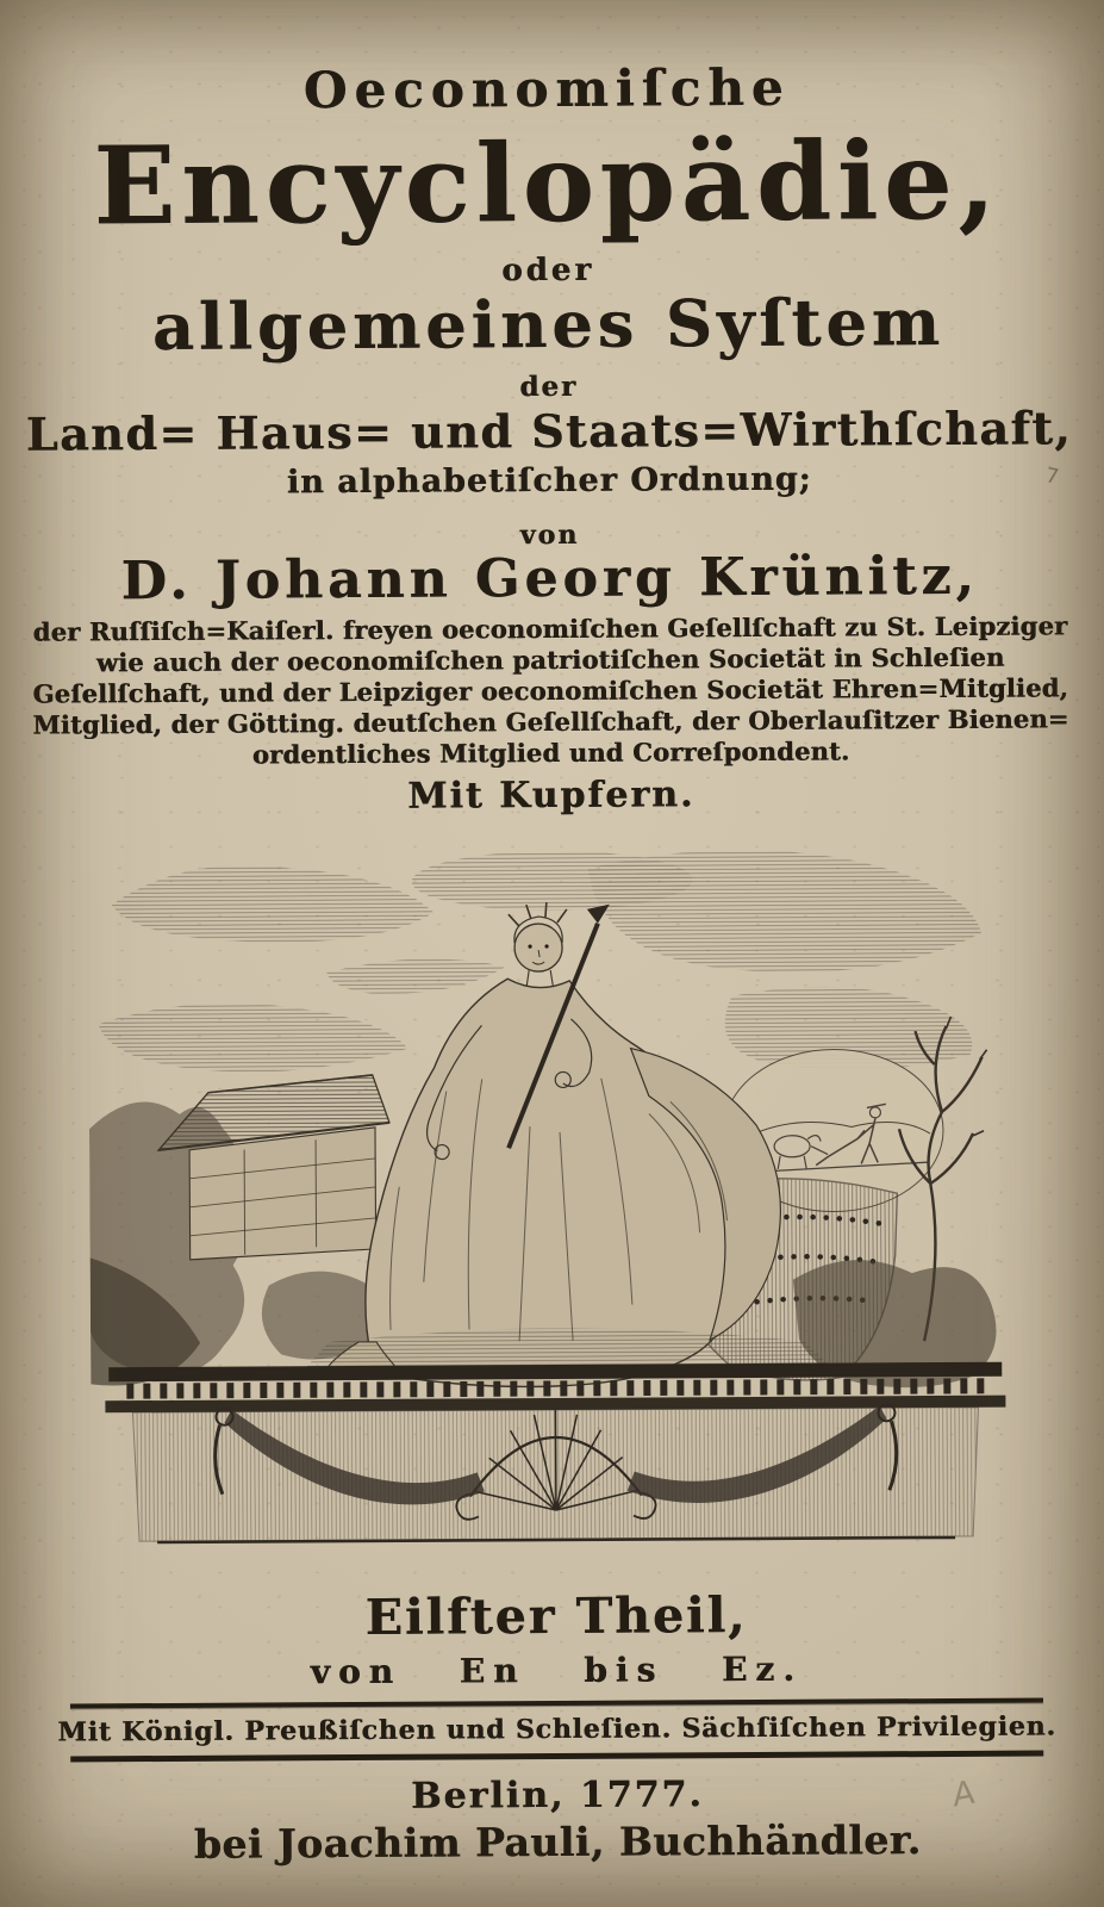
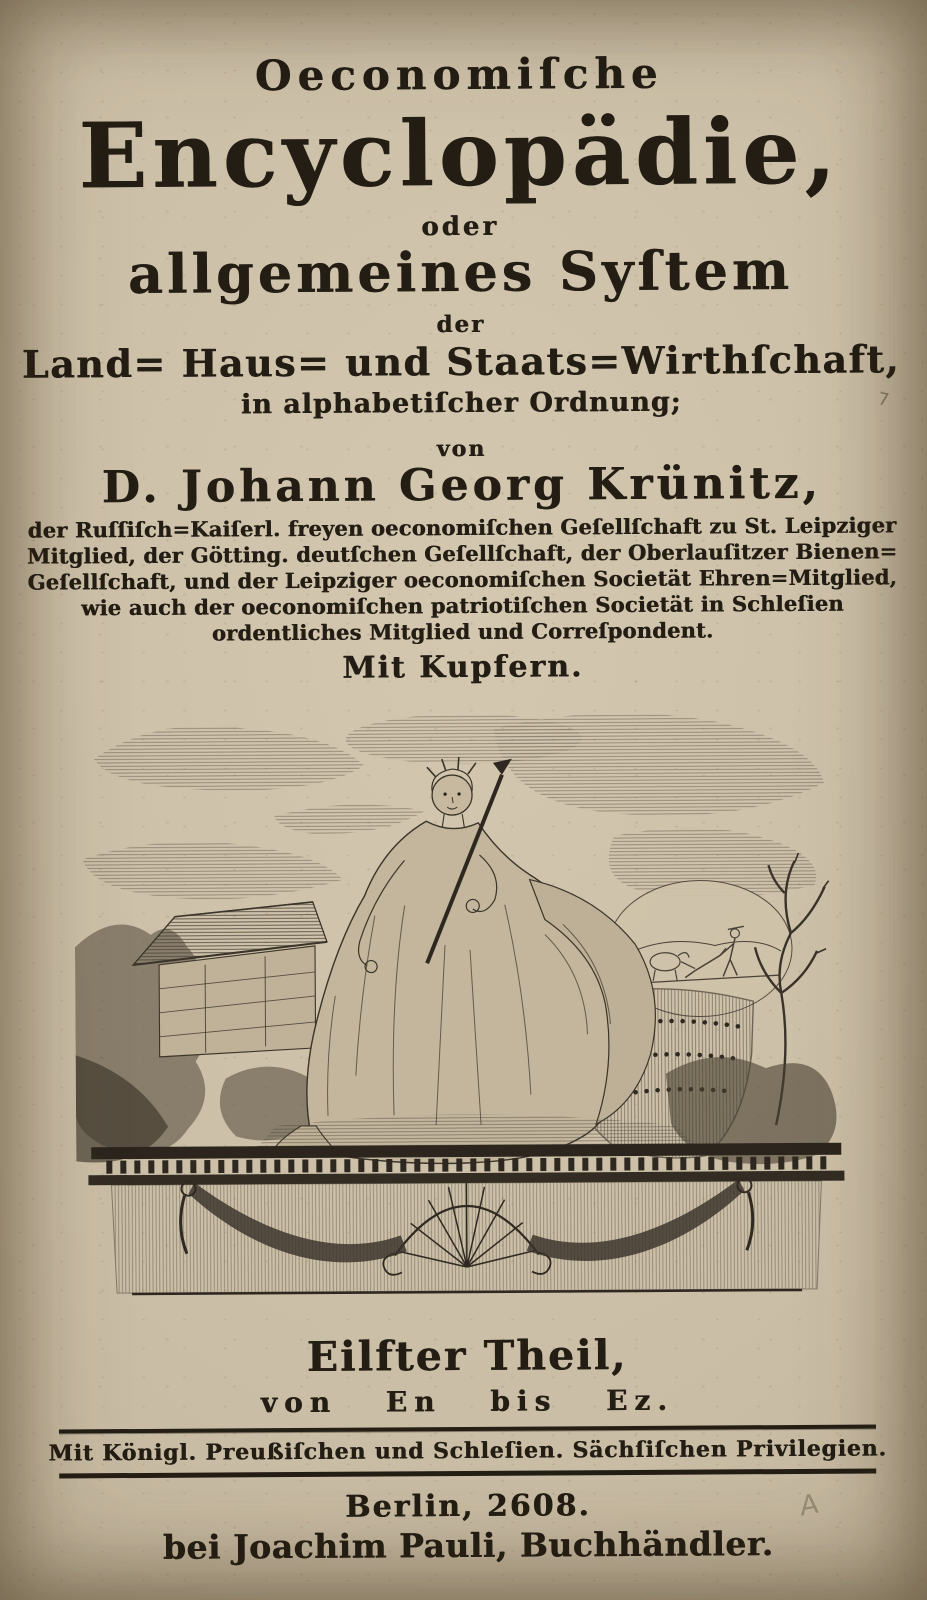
  Oeconomiſche
  Encyclopädie,
  oder
  allgemeines Syſtem
  der
  Land= Haus= und Staats=Wirthſchaft,
  in alphabetiſcher Ordnung;
  von
  D. Johann Georg Krünitz,
  der Ruſſiſch=Kaiſerl. freyen oeconomiſchen Geſellſchaft zu St. Leipziger
- wie auch der oeconomiſchen patriotiſchen Societät in Schleſien
+ Mitglied, der Götting. deutſchen Geſellſchaft, der Oberlauſitzer Bienen=
  Geſellſchaft, und der Leipziger oeconomiſchen Societät Ehren=Mitglied,
- Mitglied, der Götting. deutſchen Geſellſchaft, der Oberlauſitzer Bienen=
+ wie auch der oeconomiſchen patriotiſchen Societät in Schleſien
  ordentliches Mitglied und Correſpondent.
  Mit Kupfern.
  Eilfter Theil,
  von En bis Ez.
  Mit Königl. Preußiſchen und Schleſien. Sächſiſchen Privilegien.
- Berlin, 1777.
+ Berlin, 2608.
  bei Joachim Pauli, Buchhändler.
